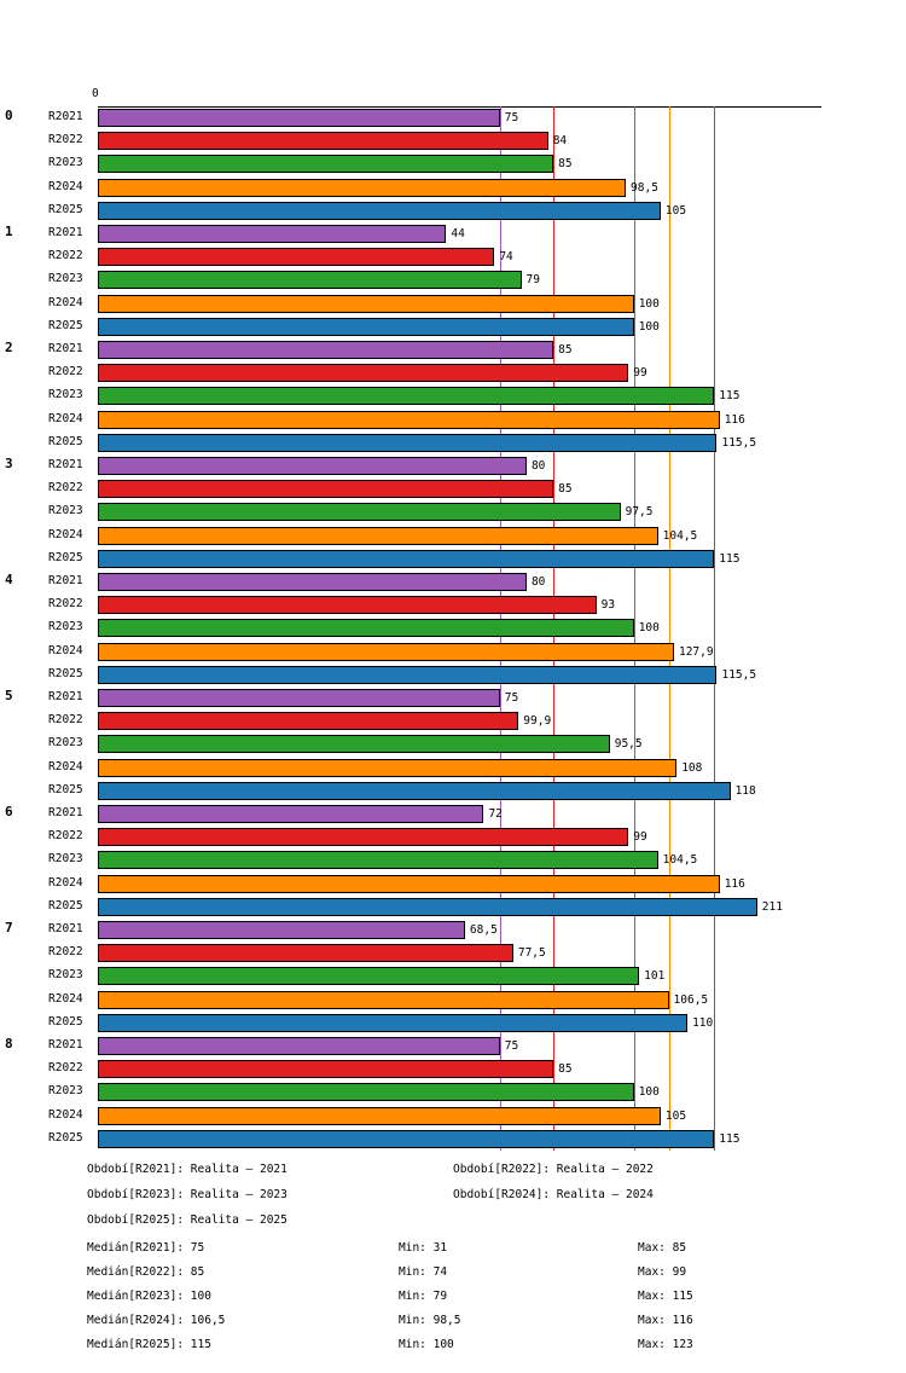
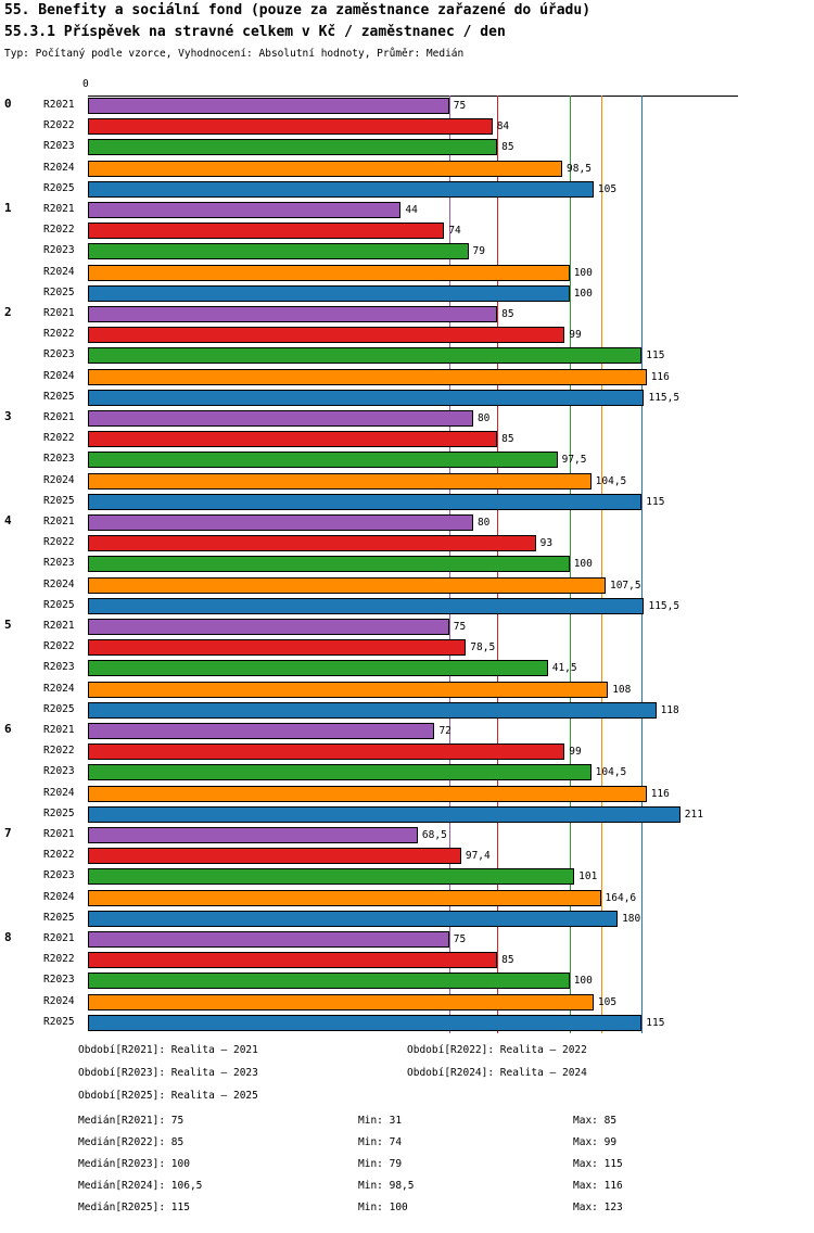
+ 55. Benefity a sociální fond (pouze za zaměstnance zařazené do úřadu)
+ 55.3.1 Příspěvek na stravné celkem v Kč / zaměstnanec / den
+ Typ: Počítaný podle vzorce, Vyhodnocení: Absolutní hodnoty, Průměr: Medián
  0
  Období[R2021]: Realita – 2021
  Období[R2022]: Realita – 2022
  Období[R2023]: Realita – 2023
  Období[R2024]: Realita – 2024
  Období[R2025]: Realita – 2025
  Medián[R2021]: 75
  Min: 31
  Max: 85
  Medián[R2022]: 85
  Min: 74
  Max: 99
  Medián[R2023]: 100
  Min: 79
  Max: 115
  Medián[R2024]: 106,5
  Min: 98,5
  Max: 116
  Medián[R2025]: 115
  Min: 100
  Max: 123
  0
  R2021
  75
  R2022
  84
  R2023
  85
  R2024
  98,5
  R2025
  105
  1
  R2021
  44
  R2022
  74
  R2023
  79
  R2024
  100
  R2025
  100
  2
  R2021
  85
  R2022
  99
  R2023
  115
  R2024
  116
  R2025
  115,5
  3
  R2021
  80
  R2022
  85
  R2023
  97,5
  R2024
  104,5
  R2025
  115
  4
  R2021
  80
  R2022
  93
  R2023
  100
  R2024
- 127,9
+ 107,5
  R2025
  115,5
  5
  R2021
  75
  R2022
- 99,9
+ 78,5
  R2023
- 95,5
+ 41,5
  R2024
  108
  R2025
  118
  6
  R2021
  72
  R2022
  99
  R2023
  104,5
  R2024
  116
  R2025
  211
  7
  R2021
  68,5
  R2022
- 77,5
+ 97,4
  R2023
  101
  R2024
- 106,5
+ 164,6
  R2025
- 110
+ 180
  8
  R2021
  75
  R2022
  85
  R2023
  100
  R2024
  105
  R2025
  115
